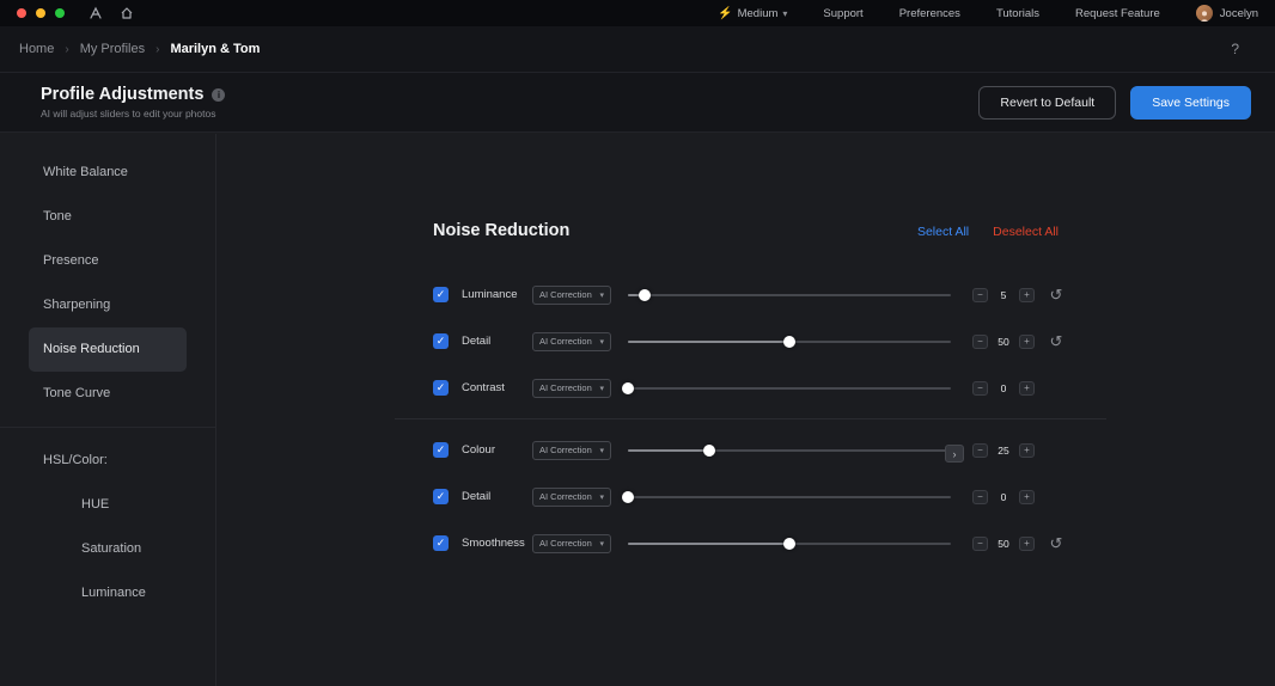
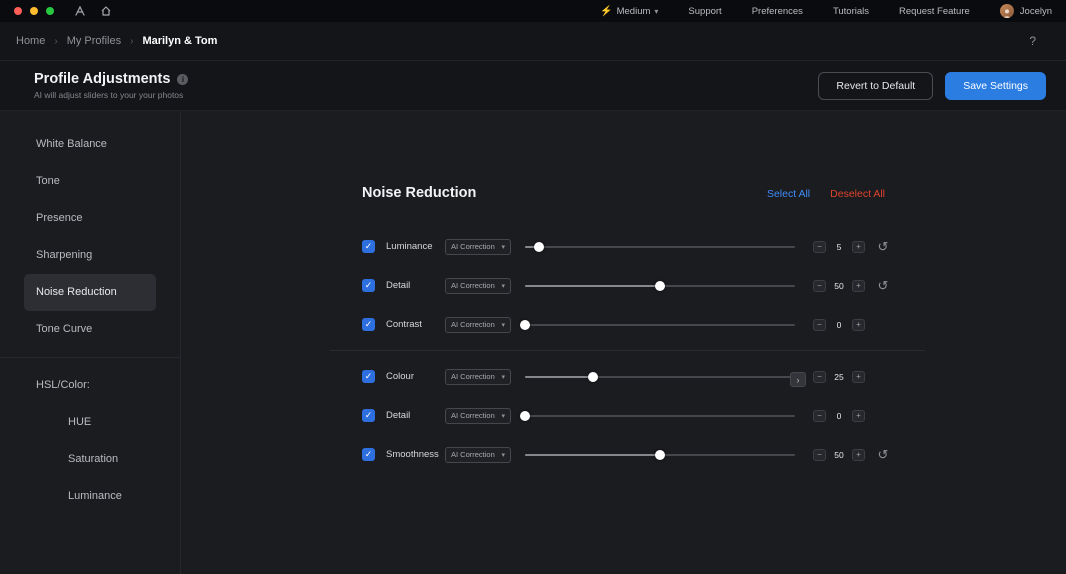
  ⚡
  Medium
  ▾
  Support
  Preferences
  Tutorials
  Request Feature
  Jocelyn
  Home
  ›
  My Profiles
  ›
  Marilyn & Tom
  ?
  Profile Adjustments
  i
- AI will adjust sliders to edit your photos
+ AI will adjust sliders to your your photos
  Revert to Default
  Save Settings
  White Balance
  Tone
  Presence
  Sharpening
  Noise Reduction
  Tone Curve
  HSL/Color:
  HUE
  Saturation
  Luminance
  Noise Reduction
  Select All
  Deselect All
  ›
  ✓
  Luminance
  AI Correction
  −
  5
  +
  ↺
  ✓
  Detail
  AI Correction
  −
  50
  +
  ↺
  ✓
  Contrast
  AI Correction
  −
  0
  +
  ✓
  Colour
  AI Correction
  −
  25
  +
  ✓
  Detail
  AI Correction
  −
  0
  +
  ✓
  Smoothness
  AI Correction
  −
  50
  +
  ↺
